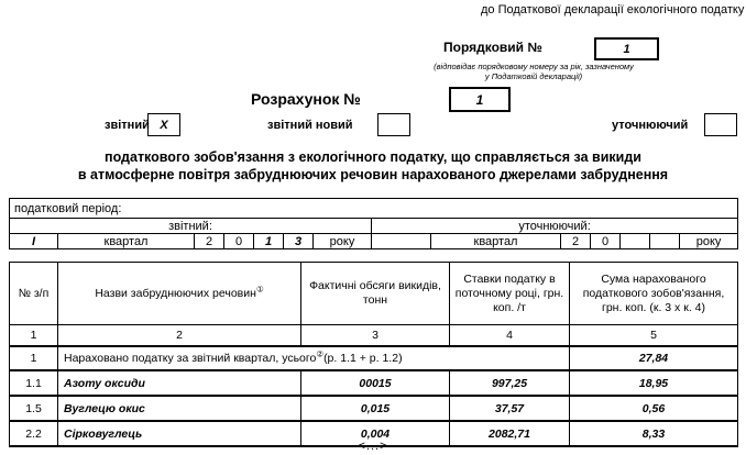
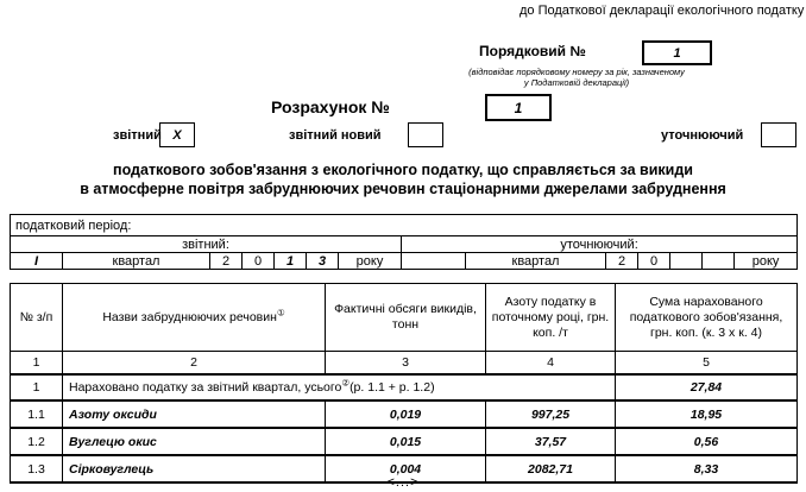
  до Податкової декларації екологічного податку
  Порядковий №
  1
  (відповідає порядковому номеру за рік, зазначеному
  у Податковій декларації)
  Розрахунок №
  1
  звітний
  X
  звітний новий
  уточнюючий
  податкового зобов'язання з екологічного податку, що справляється за викиди
- в атмосферне повітря забруднюючих речовин нарахованого джерелами забруднення
+ в атмосферне повітря забруднюючих речовин стаціонарними джерелами забруднення
  податковий період:
  звітний:	уточнюючий:
  I	квартал	2	0	1	3	року		квартал	2	0			року
- № з/п	Назви забруднюючих речовин①	Фактичні обсяги викидів, тонн	Ставки податку в поточному році, грн. коп. /т	Сума нарахованого податкового зобов'язання, грн. коп. (к. 3 х к. 4)
+ № з/п	Назви забруднюючих речовин①	Фактичні обсяги викидів, тонн	Азоту податку в поточному році, грн. коп. /т	Сума нарахованого податкового зобов'язання, грн. коп. (к. 3 х к. 4)
  1	2	3	4	5
  1	Нараховано податку за звітний квартал, усього②(р. 1.1 + р. 1.2)	27,84
- 1.1	Азоту оксиди	00015	997,25	18,95
+ 1.1	Азоту оксиди	0,019	997,25	18,95
- 1.5	Вуглецю окис	0,015	37,57	0,56
+ 1.2	Вуглецю окис	0,015	37,57	0,56
- 2.2	Сірковуглець	0,004	2082,71	8,33
+ 1.3	Сірковуглець	0,004	2082,71	8,33
  <...>
